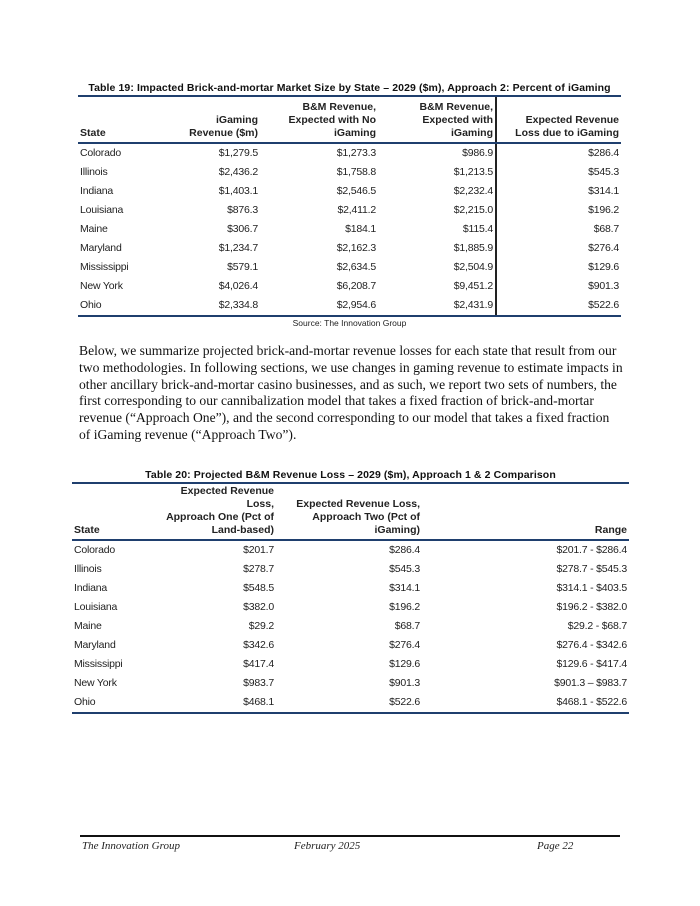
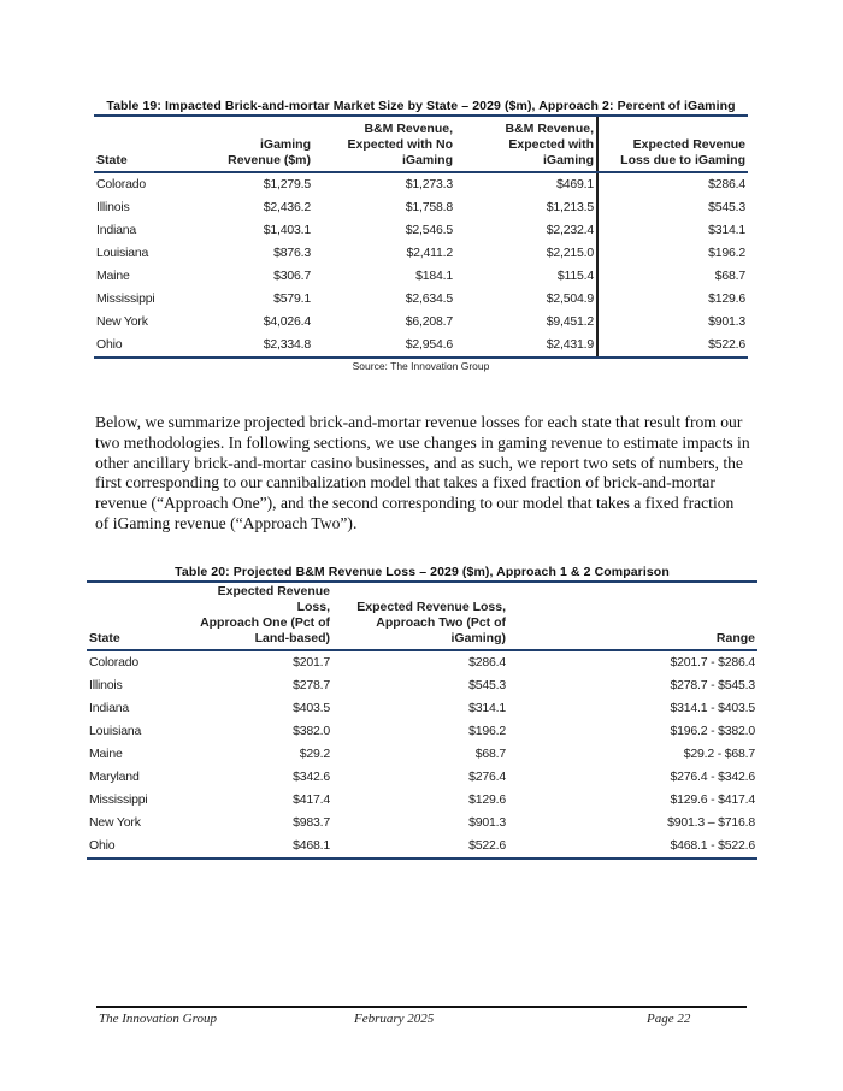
  Table 19: Impacted Brick-and-mortar Market Size by State – 2029 ($m), Approach 2: Percent of iGaming
  State	iGamingRevenue ($m)	B&M Revenue,Expected with NoiGaming	B&M Revenue,Expected withiGaming	Expected RevenueLoss due to iGaming
- Colorado	$1,279.5	$1,273.3	$986.9	$286.4
+ Colorado	$1,279.5	$1,273.3	$469.1	$286.4
  Illinois	$2,436.2	$1,758.8	$1,213.5	$545.3
  Indiana	$1,403.1	$2,546.5	$2,232.4	$314.1
  Louisiana	$876.3	$2,411.2	$2,215.0	$196.2
  Maine	$306.7	$184.1	$115.4	$68.7
- Maryland	$1,234.7	$2,162.3	$1,885.9	$276.4
  Mississippi	$579.1	$2,634.5	$2,504.9	$129.6
  New York	$4,026.4	$6,208.7	$9,451.2	$901.3
  Ohio	$2,334.8	$2,954.6	$2,431.9	$522.6
  Source: The Innovation Group
  Below, we summarize projected brick-and-mortar revenue losses for each state that result from our two methodologies. In following sections, we use changes in gaming revenue to estimate impacts in other ancillary brick-and-mortar casino businesses, and as such, we report two sets of numbers, the first corresponding to our cannibalization model that takes a fixed fraction of brick-and-mortar revenue (“Approach One”), and the second corresponding to our model that takes a fixed fraction of iGaming revenue (“Approach Two”).
  Table 20: Projected B&M Revenue Loss – 2029 ($m), Approach 1 & 2 Comparison
  State	Expected Revenue Loss,Approach One (Pct ofLand-based)	Expected Revenue Loss,Approach Two (Pct ofiGaming)	Range
  Colorado	$201.7	$286.4	$201.7 - $286.4
  Illinois	$278.7	$545.3	$278.7 - $545.3
- Indiana	$548.5	$314.1	$314.1 - $403.5
+ Indiana	$403.5	$314.1	$314.1 - $403.5
  Louisiana	$382.0	$196.2	$196.2 - $382.0
  Maine	$29.2	$68.7	$29.2 - $68.7
  Maryland	$342.6	$276.4	$276.4 - $342.6
  Mississippi	$417.4	$129.6	$129.6 - $417.4
- New York	$983.7	$901.3	$901.3 – $983.7
+ New York	$983.7	$901.3	$901.3 – $716.8
  Ohio	$468.1	$522.6	$468.1 - $522.6
  The Innovation Group
  February 2025
  Page 22
